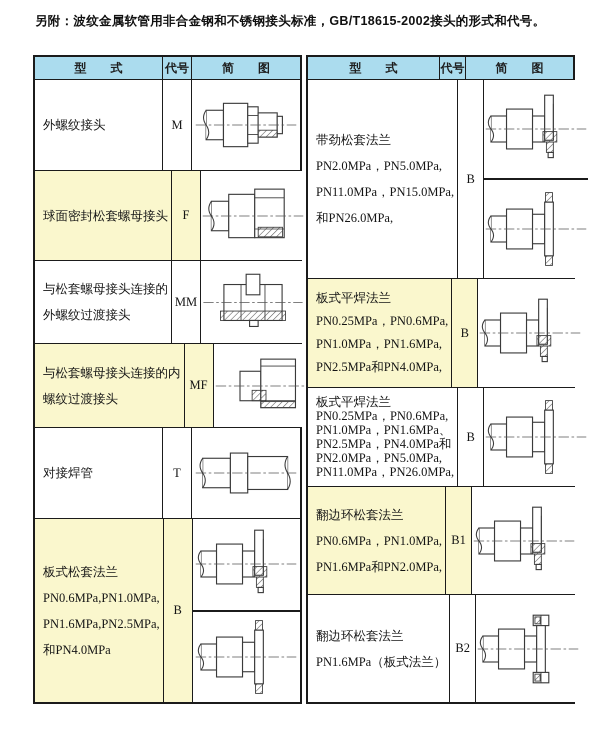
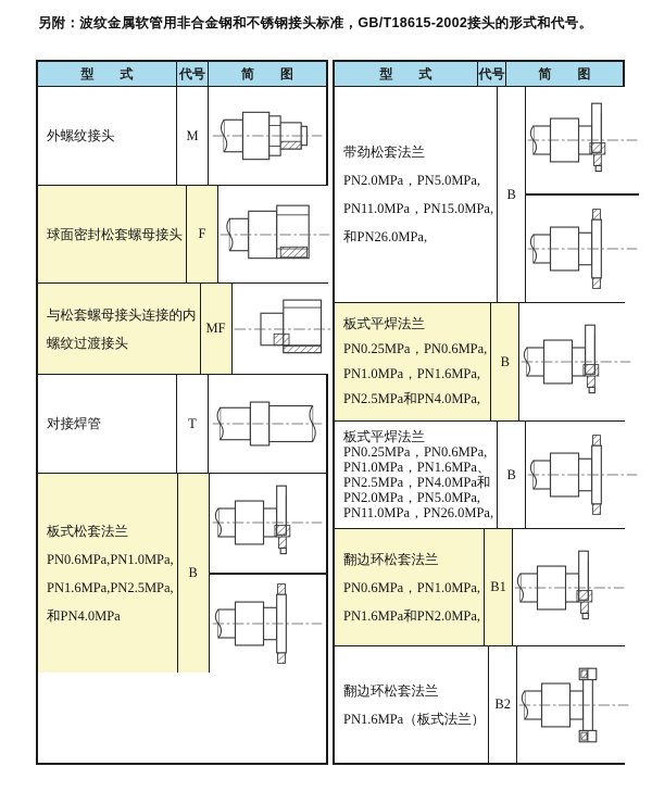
  另附：波纹金属软管用非合金钢和不锈钢接头标准，GB/T18615-2002接头的形式和代号。
  型 式
  代号
  简 图
  外螺纹接头
  M
  球面密封松套螺母接头
  F
- 与松套螺母接头连接的
- 外螺纹过渡接头
- MM
  与松套螺母接头连接的内
  螺纹过渡接头
  MF
  对接焊管
  T
  板式松套法兰
  PN0.6MPa,PN1.0MPa,
  PN1.6MPa,PN2.5MPa,
  和PN4.0MPa
  B
  型 式
  代号
  简 图
  带劲松套法兰
  PN2.0MPa，PN5.0MPa,
  PN11.0MPa，PN15.0MPa,
  和PN26.0MPa,
  B
  板式平焊法兰
  PN0.25MPa，PN0.6MPa,
  PN1.0MPa，PN1.6MPa,
  PN2.5MPa和PN4.0MPa,
  B
  板式平焊法兰
  PN0.25MPa，PN0.6MPa,
  PN1.0MPa，PN1.6MPa、
  PN2.5MPa，PN4.0MPa和
  PN2.0MPa，PN5.0MPa,
  PN11.0MPa，PN26.0MPa,
  B
  翻边环松套法兰
  PN0.6MPa，PN1.0MPa,
  PN1.6MPa和PN2.0MPa,
  B1
  翻边环松套法兰
  PN1.6MPa（板式法兰）
  B2
